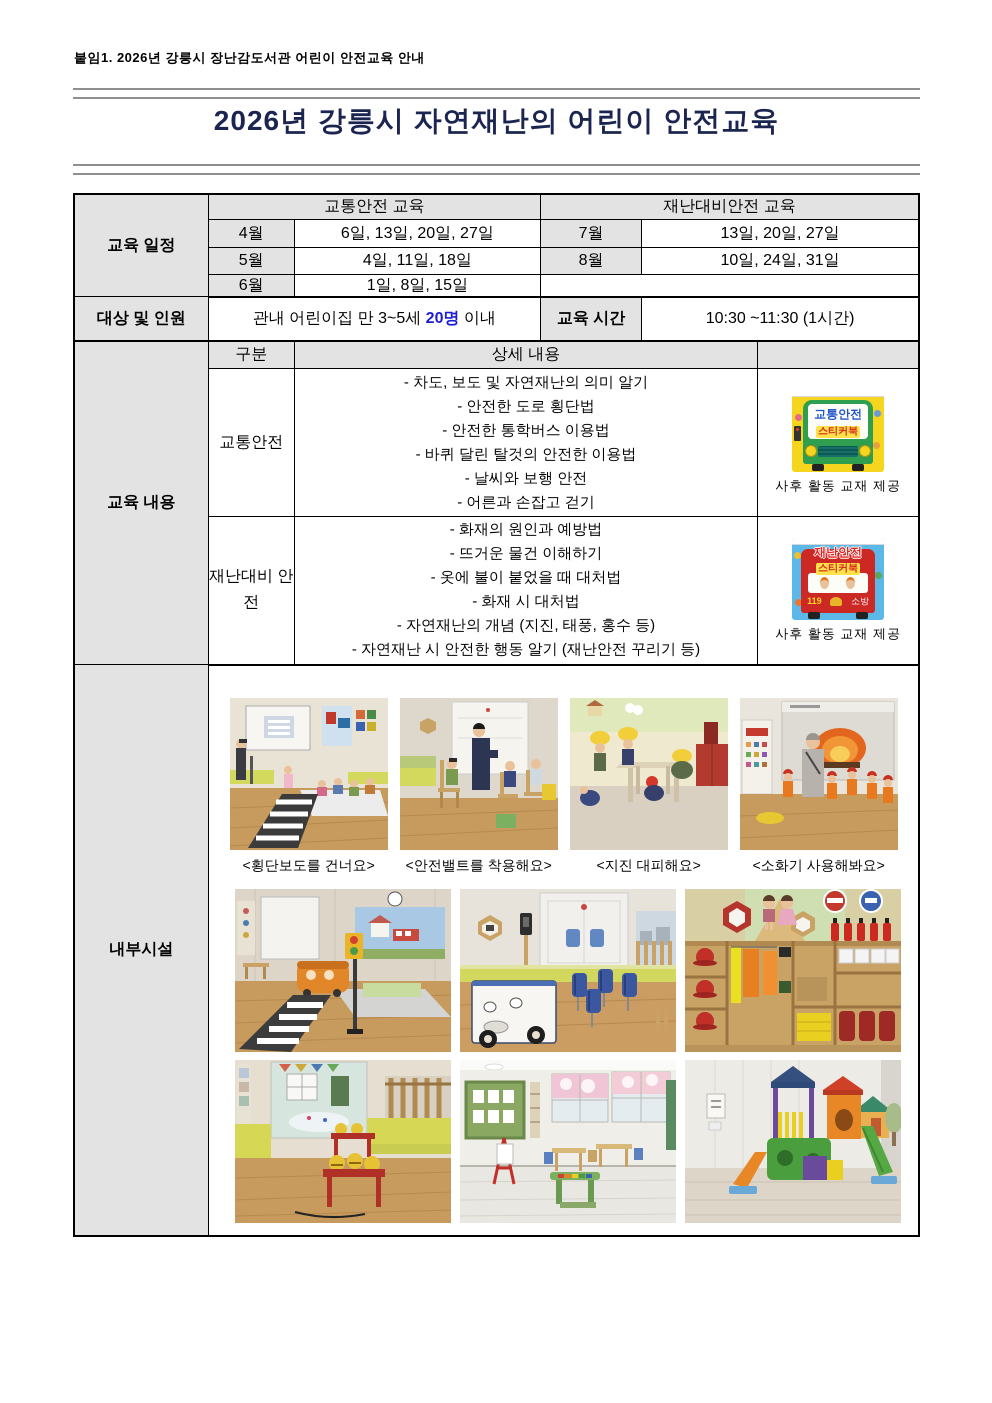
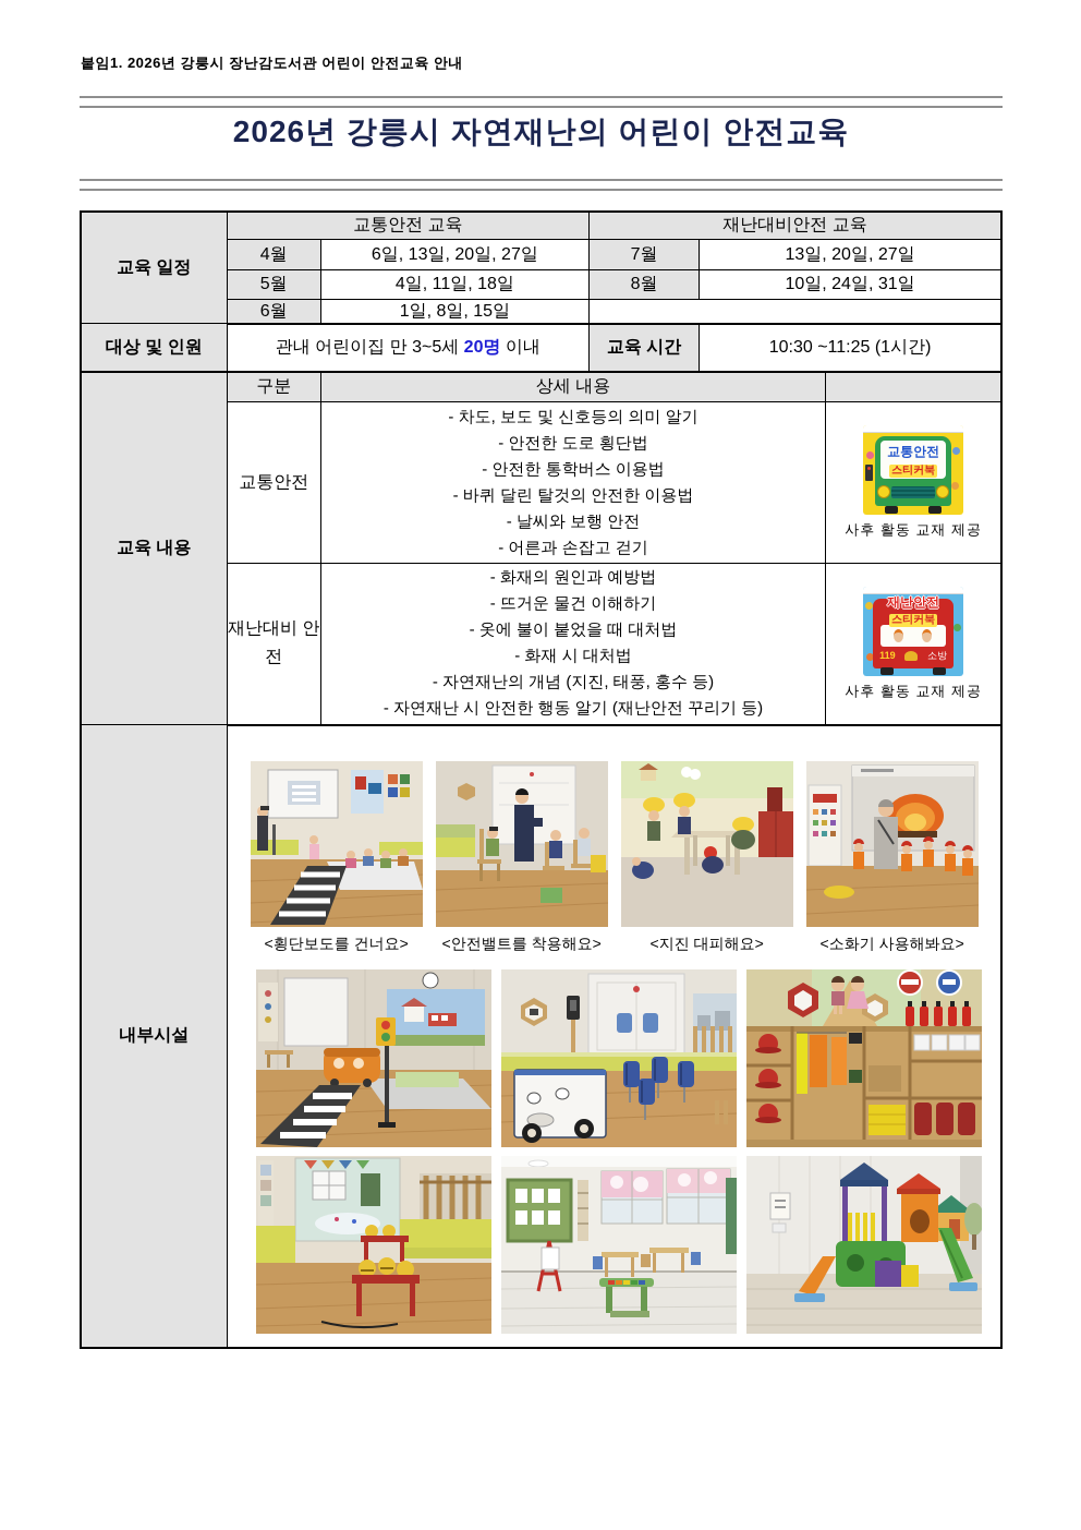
  붙임1. 2026년 강릉시 장난감도서관 어린이 안전교육 안내
  2026년 강릉시 자연재난의 어린이 안전교육
  교육 일정	교통안전 교육	재난대비안전 교육
  4월	6일, 13일, 20일, 27일	7월	13일, 20일, 27일
  5월	4일, 11일, 18일	8월	10일, 24일, 31일
  6월	1일, 8일, 15일
- 대상 및 인원	관내 어린이집 만 3~5세 20명 이내	교육 시간	10:30 ~11:30 (1시간)
+ 대상 및 인원	관내 어린이집 만 3~5세 20명 이내	교육 시간	10:30 ~11:25 (1시간)
  교육 내용	구분	상세 내용
- 교통안전	차도, 보도 및 자연재난의 의미 알기 안전한 도로 횡단법 안전한 통학버스 이용법 바퀴 달린 탈것의 안전한 이용법 날씨와 보행 안전 어른과 손잡고 걷기	교통안전 스티커북 사후 활동 교재 제공
+ 교통안전	차도, 보도 및 신호등의 의미 알기 안전한 도로 횡단법 안전한 통학버스 이용법 바퀴 달린 탈것의 안전한 이용법 날씨와 보행 안전 어른과 손잡고 걷기	교통안전 스티커북 사후 활동 교재 제공
  재난대비 안전	화재의 원인과 예방법 뜨거운 물건 이해하기 옷에 불이 붙었을 때 대처법 화재 시 대처법 자연재난의 개념 (지진, 태풍, 홍수 등) 자연재난 시 안전한 행동 알기 (재난안전 꾸리기 등)	재난안전 스티커북 119 소방 사후 활동 교재 제공
  내부시설	<횡단보도를 건너요> <안전밸트를 착용해요> <지진 대피해요> <소화기 사용해봐요>
